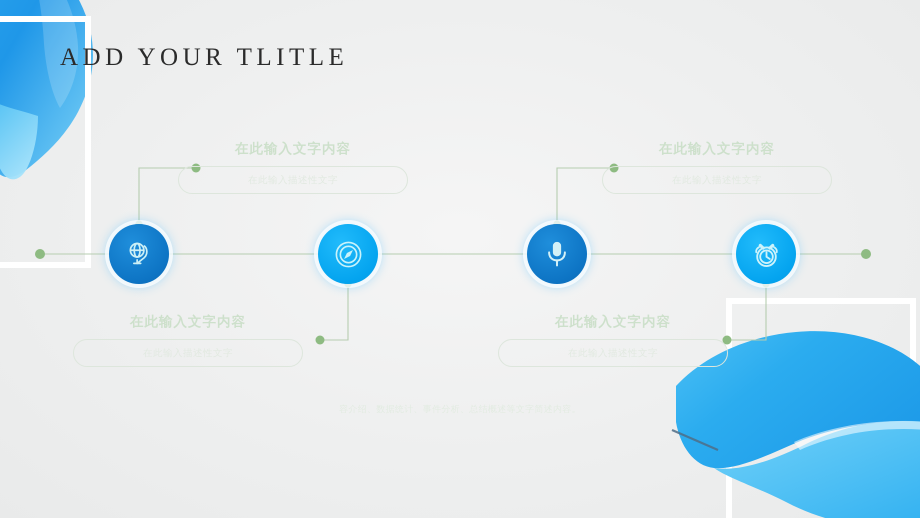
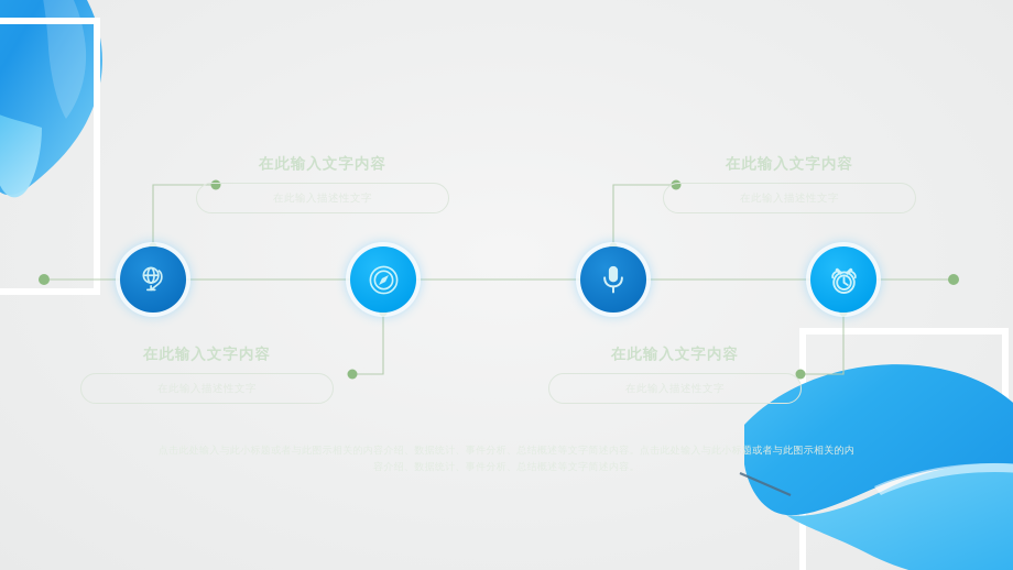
- ADD YOUR TLITLE
  在此输入文字内容
  在此输入文字内容
  在此输入文字内容
  在此输入文字内容
+ 点击此处输入与此小标题或者与此图示相关的内容介绍、数据统计、事件分析、总结概述等文字简述内容。点击此处输入与此小标题或者与此图示相关的内
